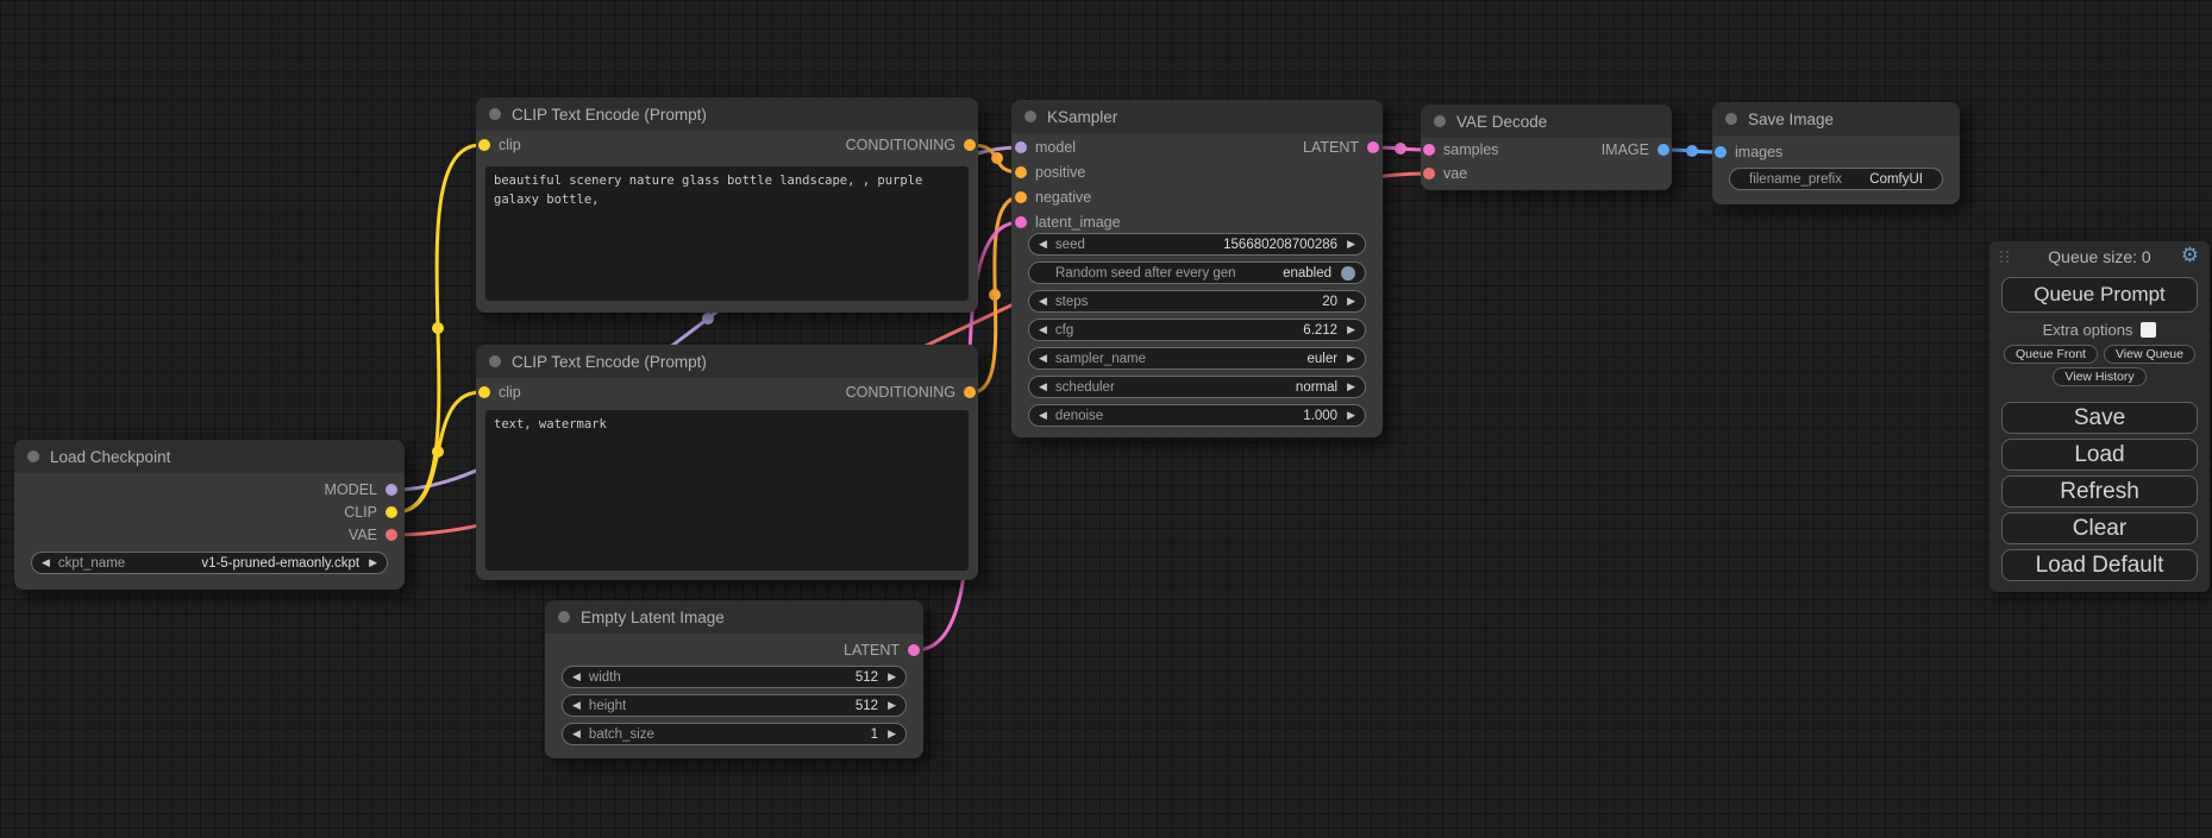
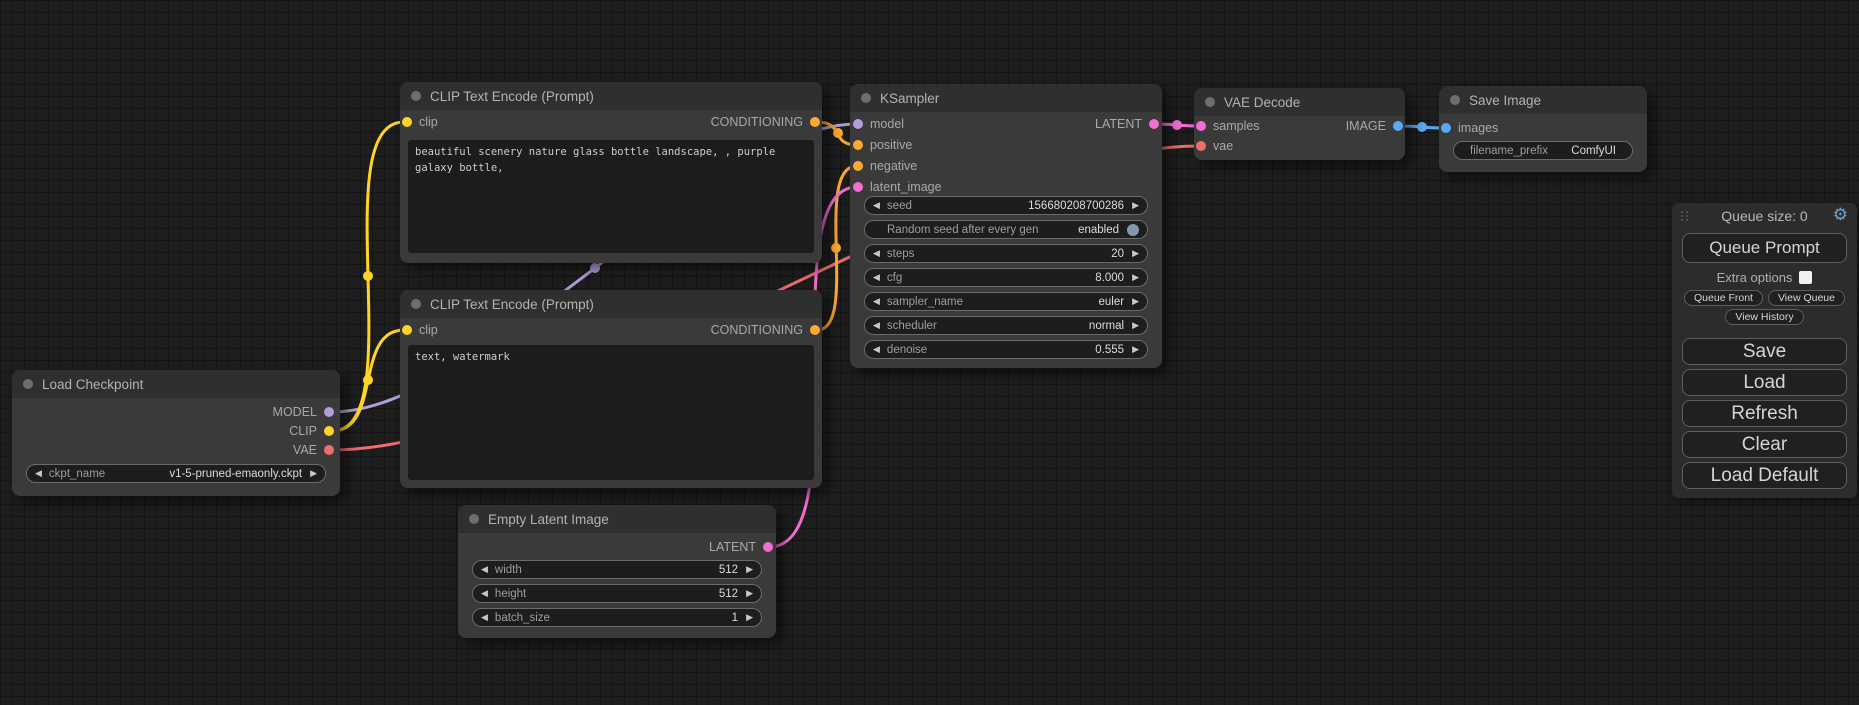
  Load Checkpoint
  MODEL
  CLIP
  VAE
  ◀
  ckpt_name
  v1-5-pruned-emaonly.ckpt
  ▶
  CLIP Text Encode (Prompt)
  clip
  CONDITIONING
  beautiful scenery nature glass bottle landscape, , purple galaxy bottle,
  CLIP Text Encode (Prompt)
  clip
  CONDITIONING
  text, watermark
  KSampler
  model
  positive
  negative
  latent_image
  LATENT
  ◀
  seed
  156680208700286
  ▶
  Random seed after every gen
  enabled
  ◀
  steps
  20
  ▶
  ◀
  cfg
- 6.212
+ 8.000
  ▶
  ◀
  sampler_name
  euler
  ▶
  ◀
  scheduler
  normal
  ▶
  ◀
  denoise
- 1.000
+ 0.555
  ▶
  VAE Decode
  samples
  vae
  IMAGE
  Save Image
  images
  filename_prefix
  ComfyUI
  Empty Latent Image
  LATENT
  ◀
  width
  512
  ▶
  ◀
  height
  512
  ▶
  ◀
  batch_size
  1
  ▶
  Queue size: 0
  ⚙
  Queue Prompt
  Extra options
  Queue Front
  View Queue
  View History
  Save
  Load
  Refresh
  Clear
  Load Default
